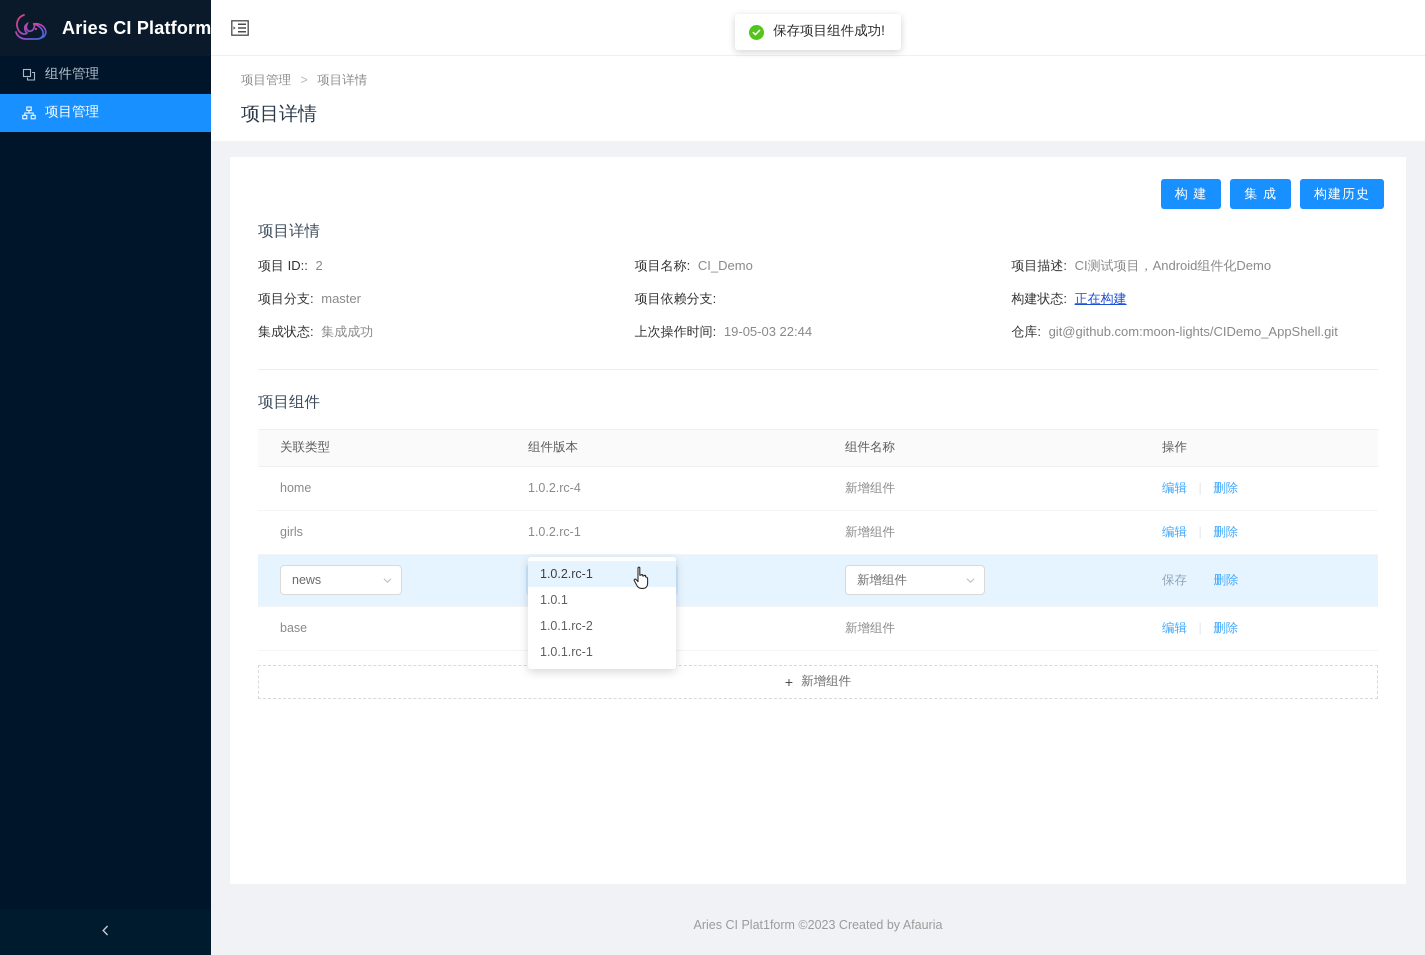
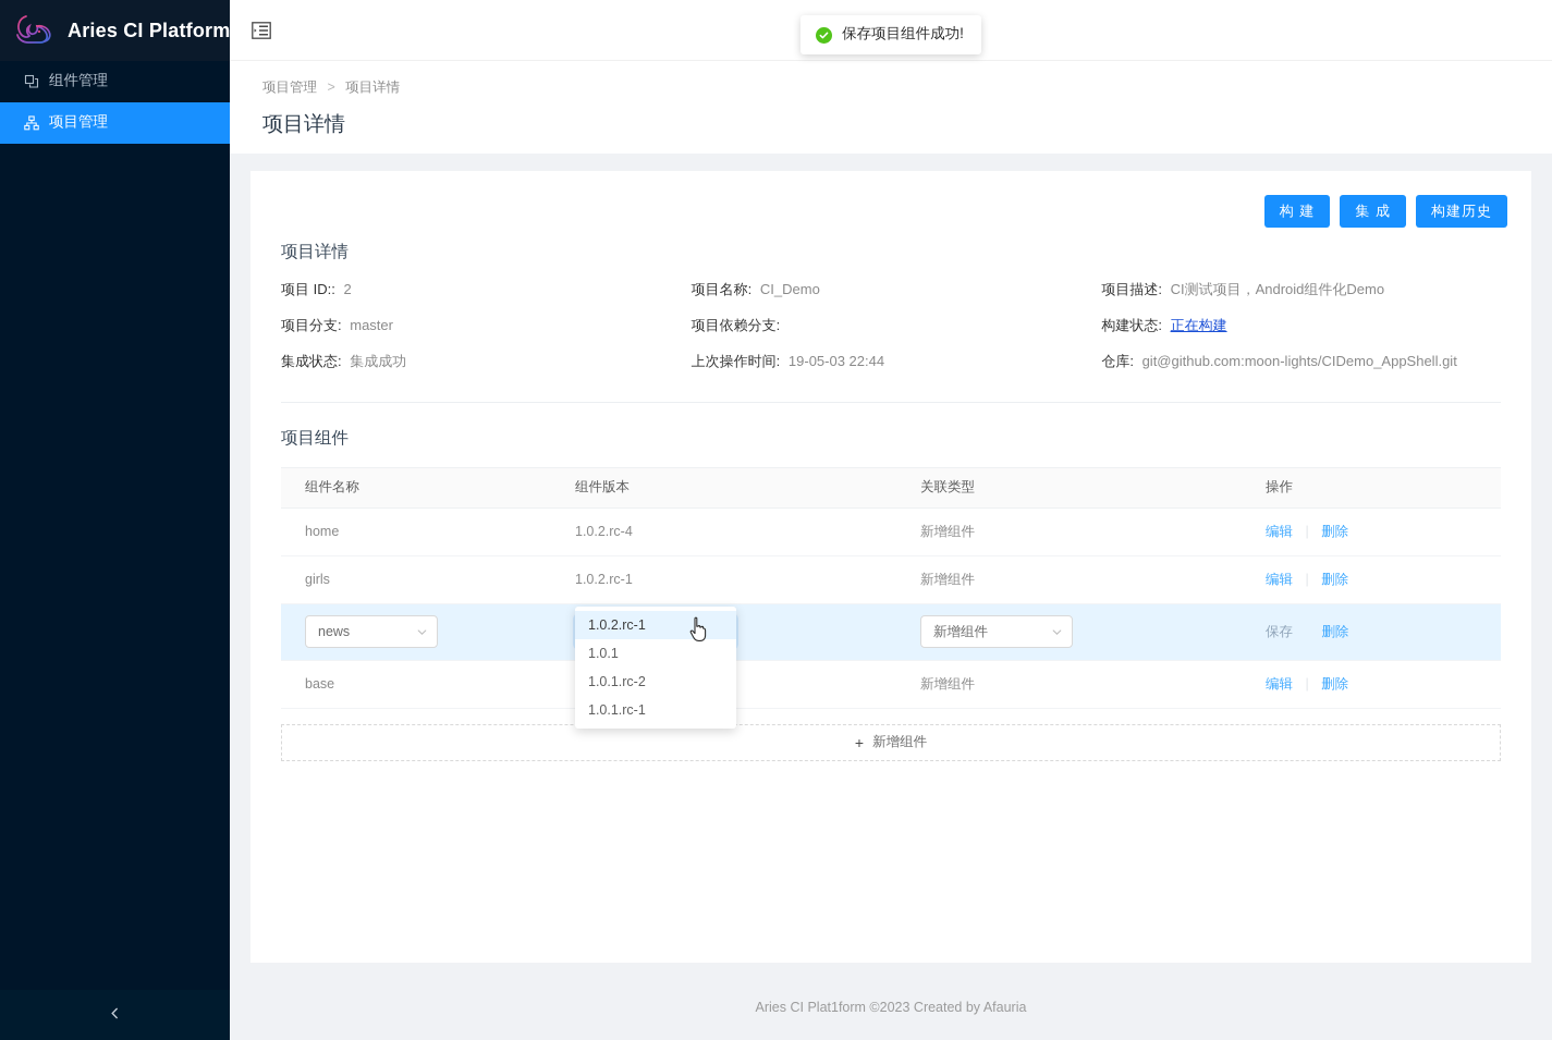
  Aries CI Platform
  组件管理
  项目管理
  保存项目组件成功!
  项目管理 > 项目详情
  项目详情
  构 建
  集 成
  构建历史
  项目详情
  项目 ID:: 2
  项目名称: CI_Demo
  项目描述: CI测试项目，Android组件化Demo
  项目分支: master
  项目依赖分支:
  构建状态: 正在构建
  集成状态: 集成成功
  上次操作时间: 19-05-03 22:44
  仓库: git@github.com:moon-lights/CIDemo_AppShell.git
  项目组件
- 关联类型
+ 组件名称
  组件版本
- 组件名称
+ 关联类型
  操作
  home
  1.0.2.rc-4
  新增组件
  编辑 删除
  girls
  1.0.2.rc-1
  新增组件
  编辑 删除
  news
  新增组件
  保存 删除
  base
  新增组件
  编辑 删除
  1.0.2.rc-1
  1.0.1
  1.0.1.rc-2
  1.0.1.rc-1
  +
  新增组件
  Aries CI Plat1form ©2023 Created by Afauria
